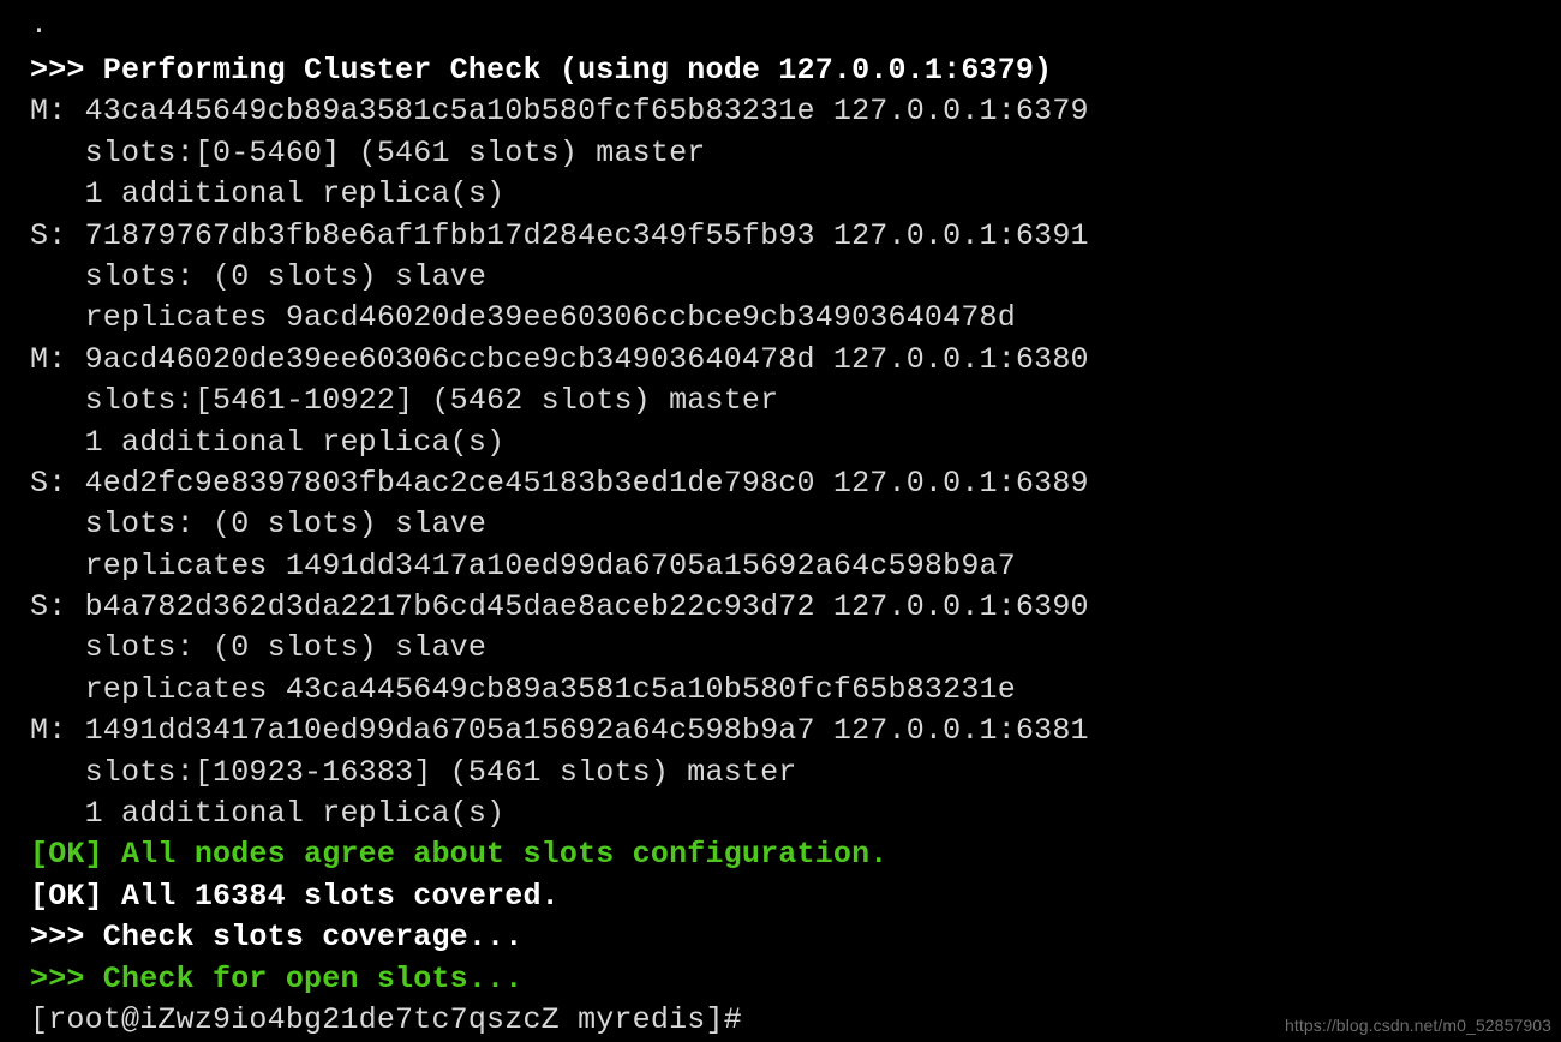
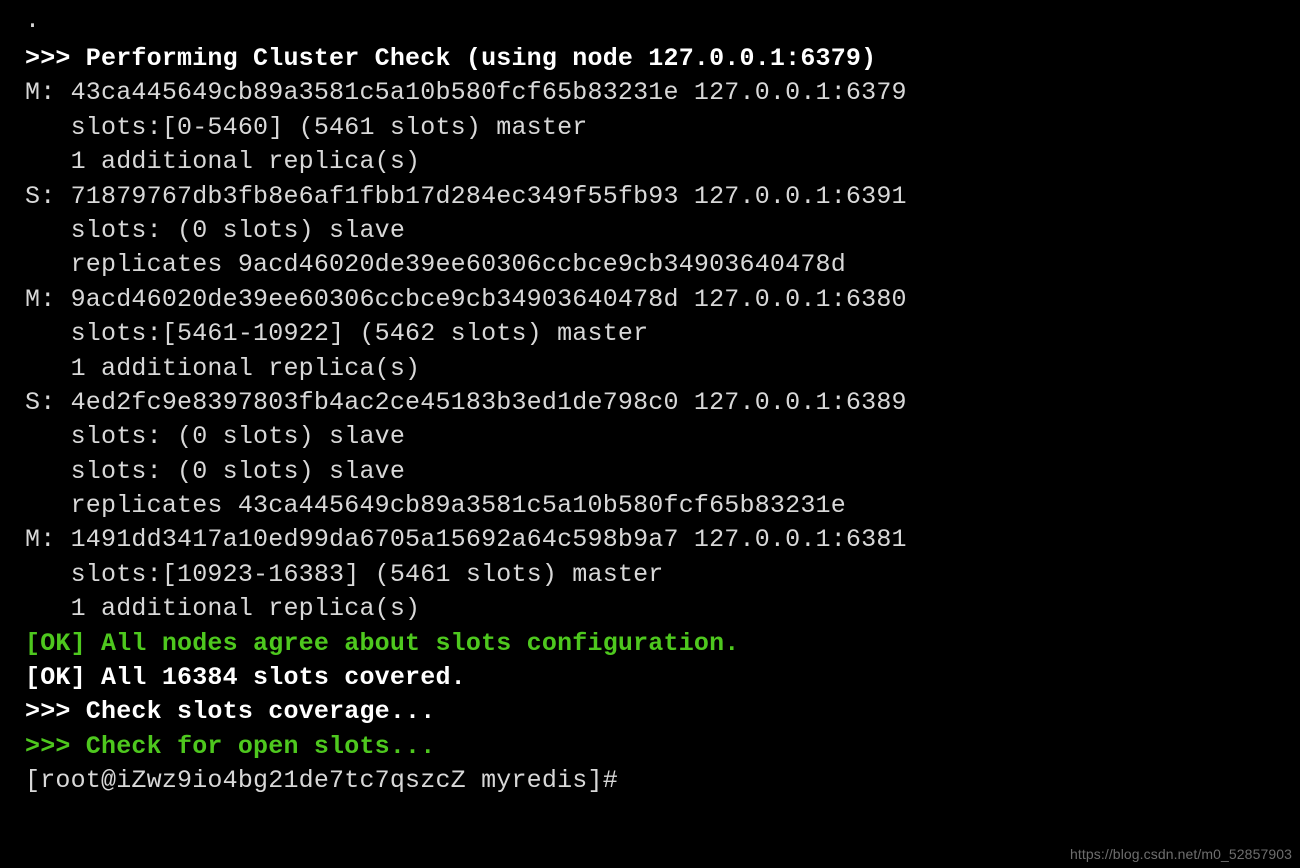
  .
  >>> Performing Cluster Check (using node 127.0.0.1:6379)
  M: 43ca445649cb89a3581c5a10b580fcf65b83231e 127.0.0.1:6379
  slots:[0-5460] (5461 slots) master
  1 additional replica(s)
  S: 71879767db3fb8e6af1fbb17d284ec349f55fb93 127.0.0.1:6391
  slots: (0 slots) slave
  replicates 9acd46020de39ee60306ccbce9cb34903640478d
  M: 9acd46020de39ee60306ccbce9cb34903640478d 127.0.0.1:6380
  slots:[5461-10922] (5462 slots) master
  1 additional replica(s)
  S: 4ed2fc9e8397803fb4ac2ce45183b3ed1de798c0 127.0.0.1:6389
  slots: (0 slots) slave
- replicates 1491dd3417a10ed99da6705a15692a64c598b9a7
- S: b4a782d362d3da2217b6cd45dae8aceb22c93d72 127.0.0.1:6390
  slots: (0 slots) slave
  replicates 43ca445649cb89a3581c5a10b580fcf65b83231e
  M: 1491dd3417a10ed99da6705a15692a64c598b9a7 127.0.0.1:6381
  slots:[10923-16383] (5461 slots) master
  1 additional replica(s)
  [OK] All nodes agree about slots configuration.
  [OK] All 16384 slots covered.
  >>> Check slots coverage...
  >>> Check for open slots...
  [root@iZwz9io4bg21de7tc7qszcZ myredis]#
  https://blog.csdn.net/m0_52857903
